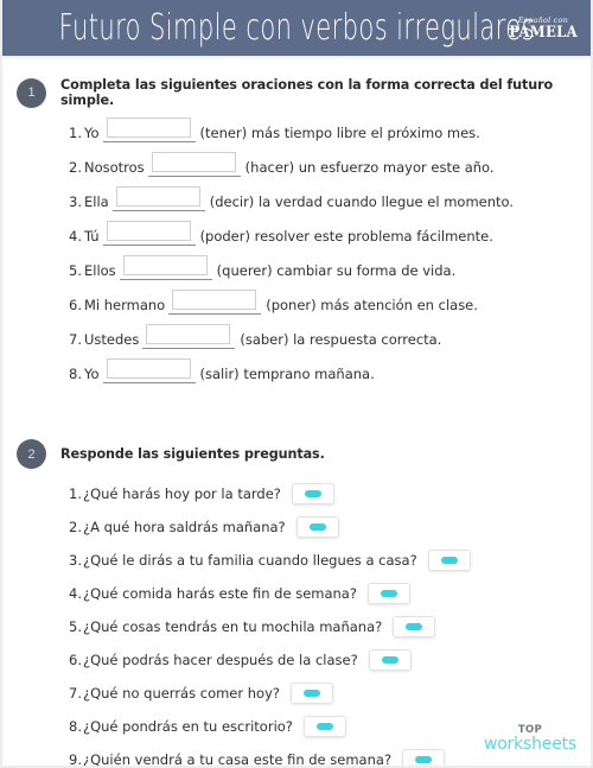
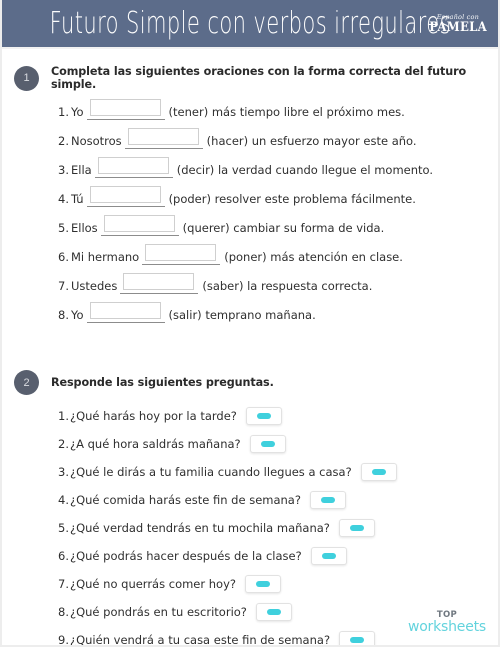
  Futuro Simple con verbos irregulares
  Español con
  PAMELA
  1
  Completa las siguientes oraciones con la forma correcta del futuro simple.
  1.
  Yo
  (tener) más tiempo libre el próximo mes.
  2.
  Nosotros
  (hacer) un esfuerzo mayor este año.
  3.
  Ella
  (decir) la verdad cuando llegue el momento.
  4.
  Tú
  (poder) resolver este problema fácilmente.
  5.
  Ellos
  (querer) cambiar su forma de vida.
  6.
  Mi hermano
  (poner) más atención en clase.
  7.
  Ustedes
  (saber) la respuesta correcta.
  8.
  Yo
  (salir) temprano mañana.
  2
  Responde las siguientes preguntas.
  1.
  ¿Qué harás hoy por la tarde?
  2.
  ¿A qué hora saldrás mañana?
  3.
  ¿Qué le dirás a tu familia cuando llegues a casa?
  4.
  ¿Qué comida harás este fin de semana?
  5.
- ¿Qué cosas tendrás en tu mochila mañana?
+ ¿Qué verdad tendrás en tu mochila mañana?
  6.
  ¿Qué podrás hacer después de la clase?
  7.
  ¿Qué no querrás comer hoy?
  8.
  ¿Qué pondrás en tu escritorio?
  9.
  ¿Quién vendrá a tu casa este fin de semana?
  TOP
  worksheets
